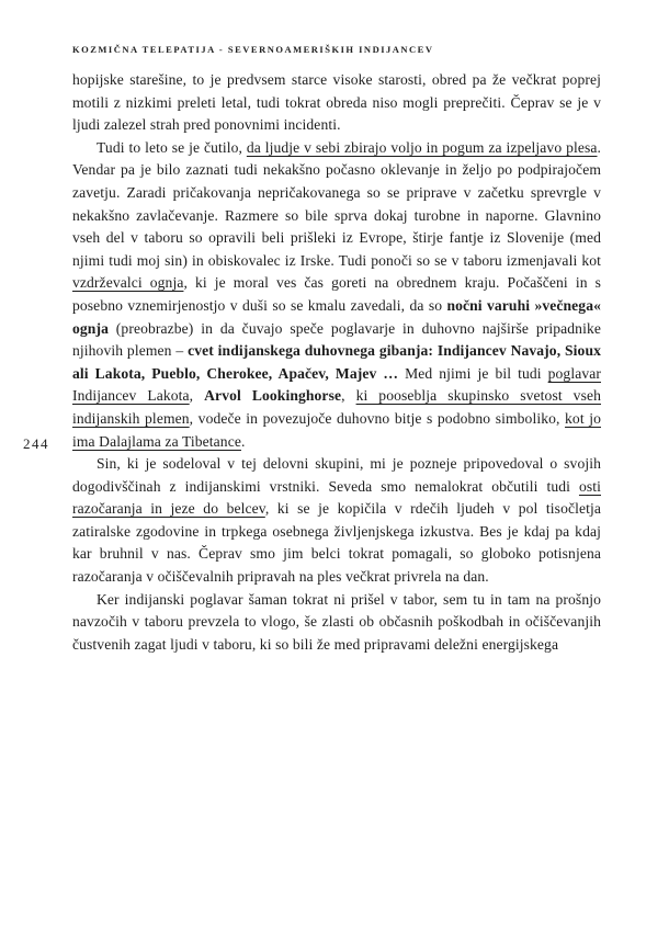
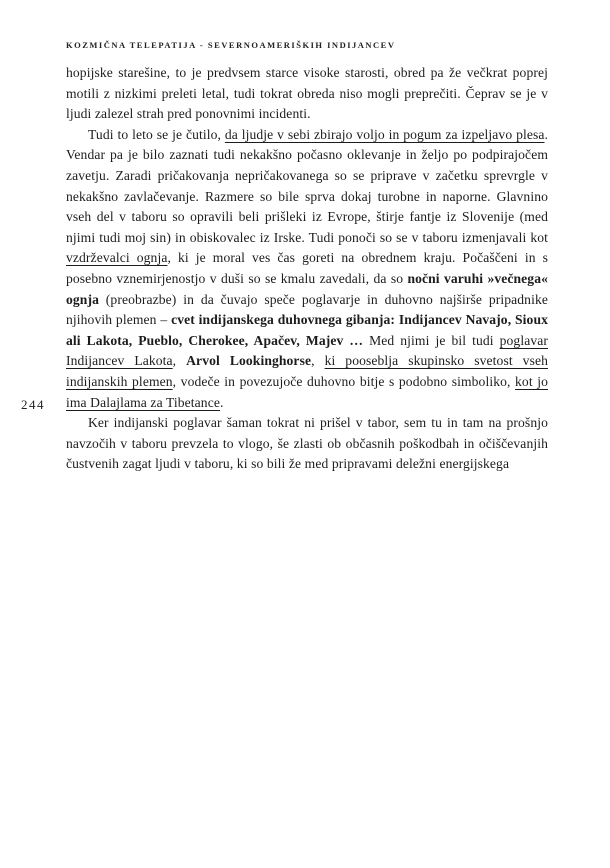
  KOZMIČNA TELEPATIJA - SEVERNOAMERIŠKIH INDIJANCEV
  244
  hopijske starešine, to je predvsem starce visoke starosti, obred pa že večkrat poprej motili z nizkimi preleti letal, tudi tokrat obreda niso mogli preprečiti. Čeprav se je v ljudi zalezel strah pred ponovnimi incidenti.
  Tudi to leto se je čutilo, da ljudje v sebi zbirajo voljo in pogum za izpeljavo plesa. Vendar pa je bilo zaznati tudi nekakšno počasno oklevanje in željo po podpirajočem zavetju. Zaradi pričakovanja nepričakovanega so se priprave v začetku sprevrgle v nekakšno zavlačevanje. Razmere so bile sprva dokaj turobne in naporne. Glavnino vseh del v taboru so opravili beli prišleki iz Evrope, štirje fantje iz Slovenije (med njimi tudi moj sin) in obiskovalec iz Irske. Tudi ponoči so se v taboru izmenjavali kot vzdrževalci ognja, ki je moral ves čas goreti na obrednem kraju. Počaščeni in s posebno vznemirjenostjo v duši so se kmalu zavedali, da so nočni varuhi »večnega« ognja (preobrazbe) in da čuvajo speče poglavarje in duhovno najširše pripadnike njihovih plemen – cvet indijanskega duhovnega gibanja: Indijancev Navajo, Sioux ali Lakota, Pueblo, Cherokee, Apačev, Majev … Med njimi je bil tudi poglavar Indijancev Lakota, Arvol Lookinghorse, ki pooseblja skupinsko svetost vseh indijanskih plemen, vodeče in povezujoče duhovno bitje s podobno simboliko, kot jo ima Dalajlama za Tibetance.
- Sin, ki je sodeloval v tej delovni skupini, mi je pozneje pripovedoval o svojih dogodivščinah z indijanskimi vrstniki. Seveda smo nemalokrat občutili tudi osti razočaranja in jeze do belcev, ki se je kopičila v rdečih ljudeh v pol tisočletja zatiralske zgodovine in trpkega osebnega življenjskega izkustva. Bes je kdaj pa kdaj kar bruhnil v nas. Čeprav smo jim belci tokrat pomagali, so globoko potisnjena razočaranja v očiščevalnih pripravah na ples večkrat privrela na dan.
  Ker indijanski poglavar šaman tokrat ni prišel v tabor, sem tu in tam na prošnjo navzočih v taboru prevzela to vlogo, še zlasti ob občasnih poškodbah in očiščevanjih čustvenih zagat ljudi v taboru, ki so bili že med pripravami deležni energijskega
